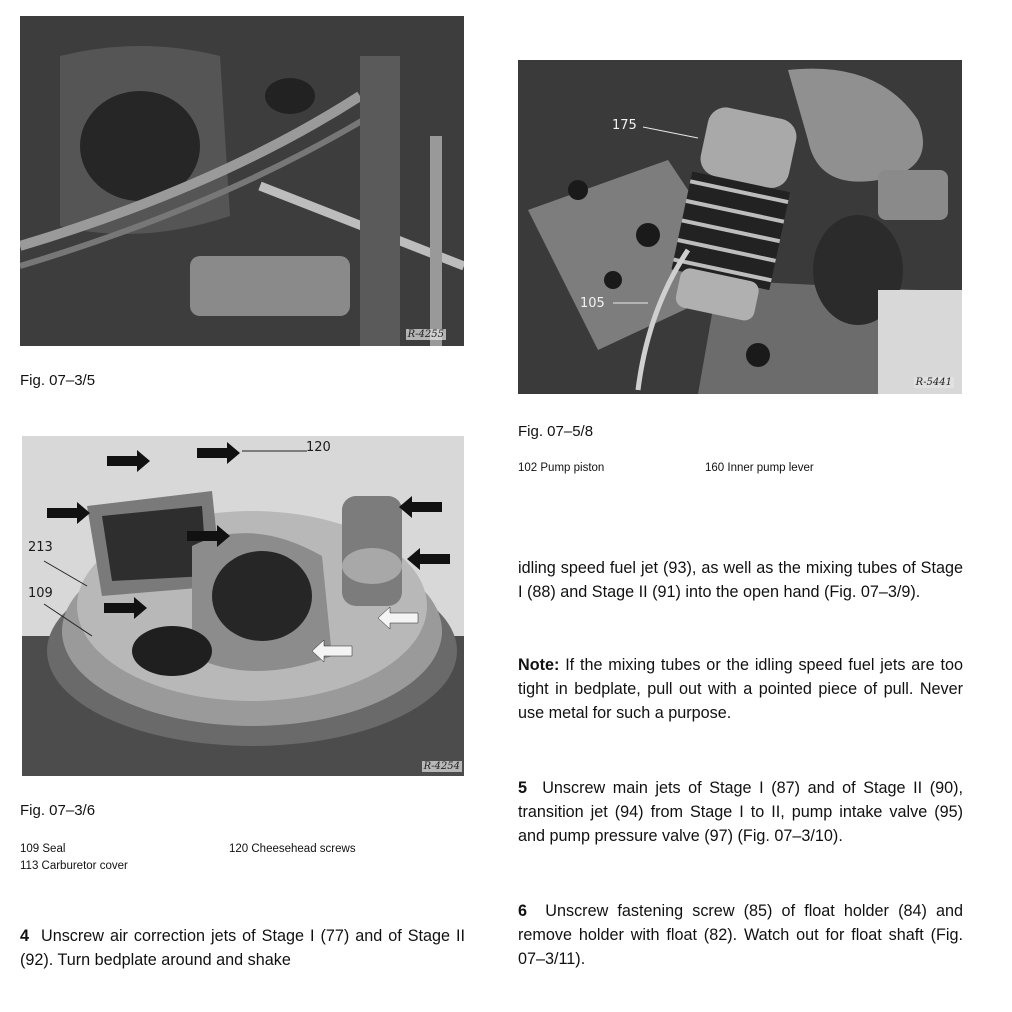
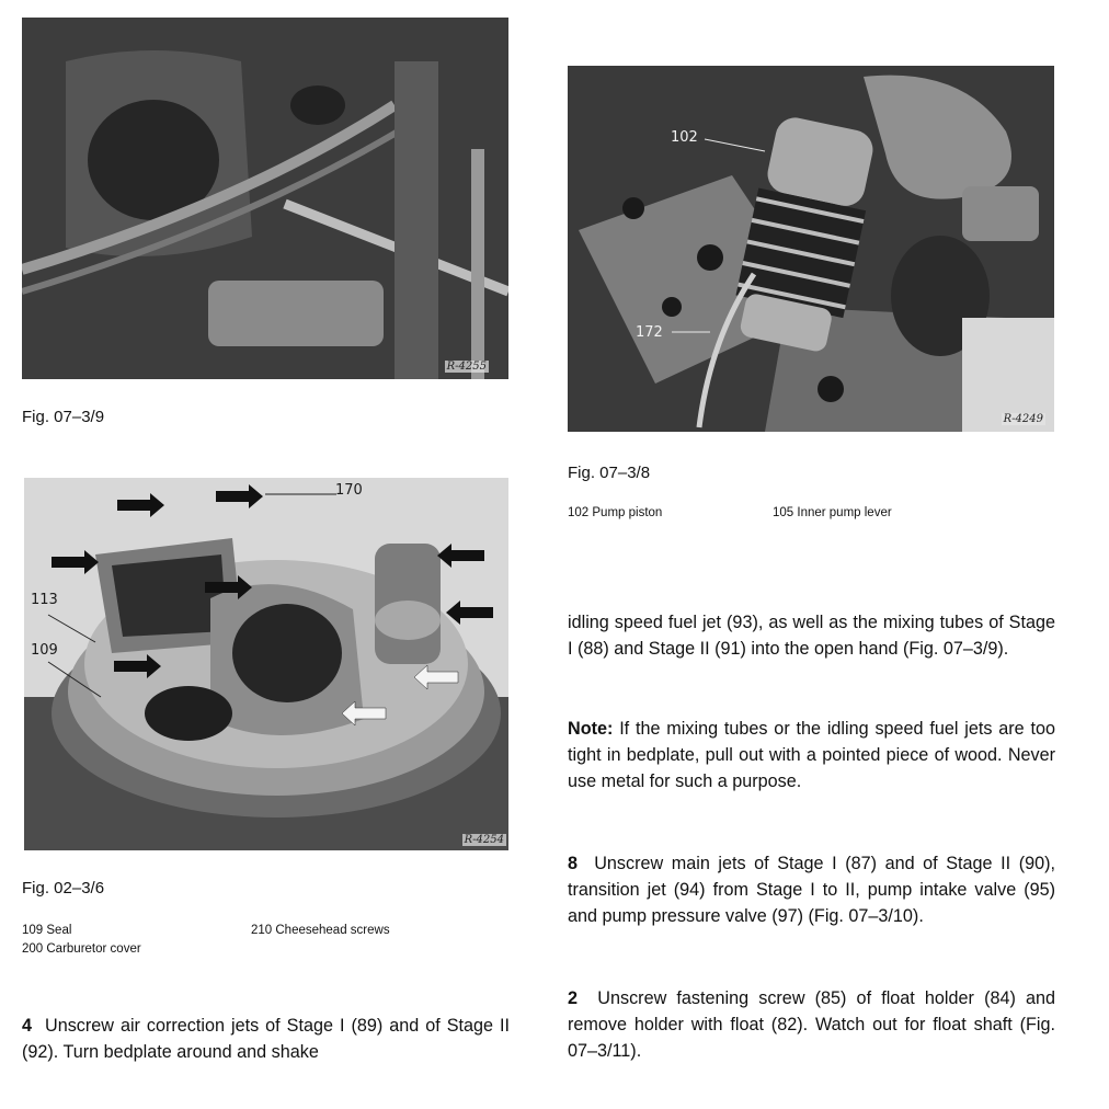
  R-4255
- Fig. 07–3/5
+ Fig. 07–3/9
- 120
+ 170
- 213
+ 113
  109
  R-4254
- Fig. 07–3/6
+ Fig. 02–3/6
  109 Seal
- 113 Carburetor cover
+ 200 Carburetor cover
- 120 Cheesehead screws
+ 210 Cheesehead screws
- 4 Unscrew air correction jets of Stage I (77) and of Stage II (92). Turn bedplate around and shake
+ 4 Unscrew air correction jets of Stage I (89) and of Stage II (92). Turn bedplate around and shake
- 175
+ 102
- 105
+ 172
- R-5441
+ R-4249
- Fig. 07–5/8
+ Fig. 07–3/8
  102 Pump piston
- 160 Inner pump lever
+ 105 Inner pump lever
  idling speed fuel jet (93), as well as the mixing tubes of Stage I (88) and Stage II (91) into the open hand (Fig. 07–3/9).
- Note: If the mixing tubes or the idling speed fuel jets are too tight in bedplate, pull out with a pointed piece of pull. Never use metal for such a purpose.
+ Note: If the mixing tubes or the idling speed fuel jets are too tight in bedplate, pull out with a pointed piece of wood. Never use metal for such a purpose.
- 5 Unscrew main jets of Stage I (87) and of Stage II (90), transition jet (94) from Stage I to II, pump intake valve (95) and pump pressure valve (97) (Fig. 07–3/10).
+ 8 Unscrew main jets of Stage I (87) and of Stage II (90), transition jet (94) from Stage I to II, pump intake valve (95) and pump pressure valve (97) (Fig. 07–3/10).
- 6 Unscrew fastening screw (85) of float holder (84) and remove holder with float (82). Watch out for float shaft (Fig. 07–3/11).
+ 2 Unscrew fastening screw (85) of float holder (84) and remove holder with float (82). Watch out for float shaft (Fig. 07–3/11).
